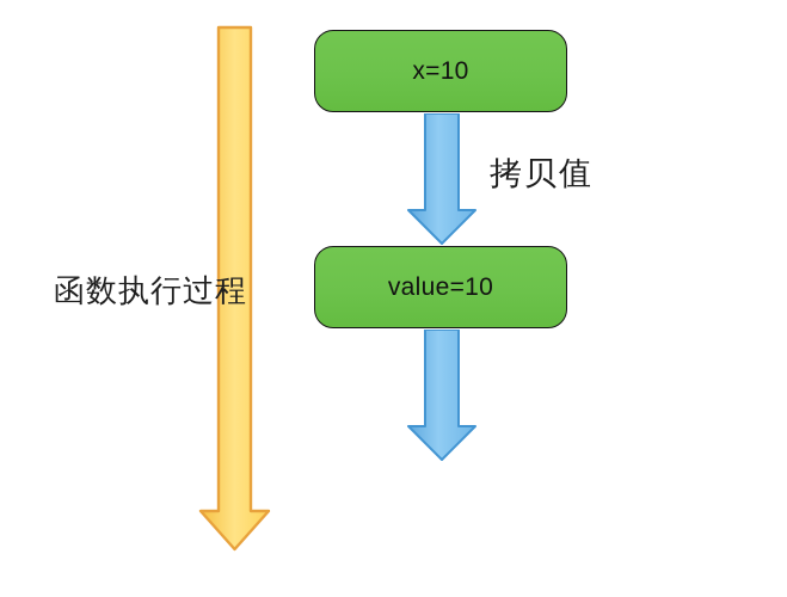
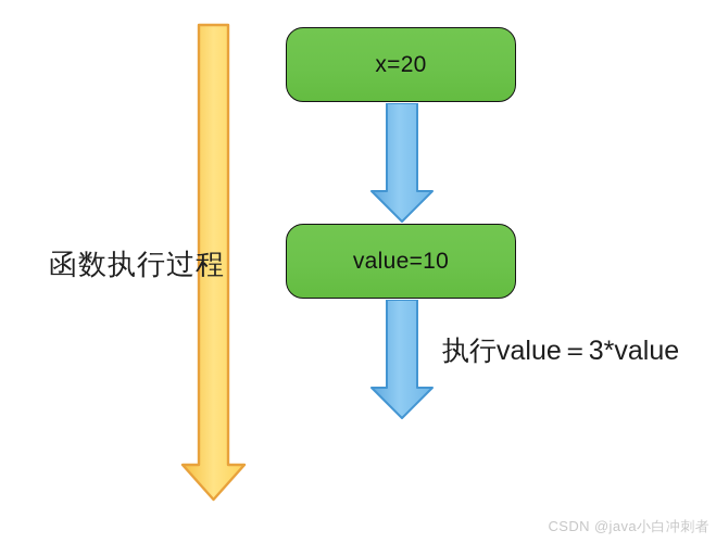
  函数执行过程
- x=10
+ x=20
- 拷贝值
  value=10
+ 执行value＝3*value
+ CSDN @java小白冲刺者
